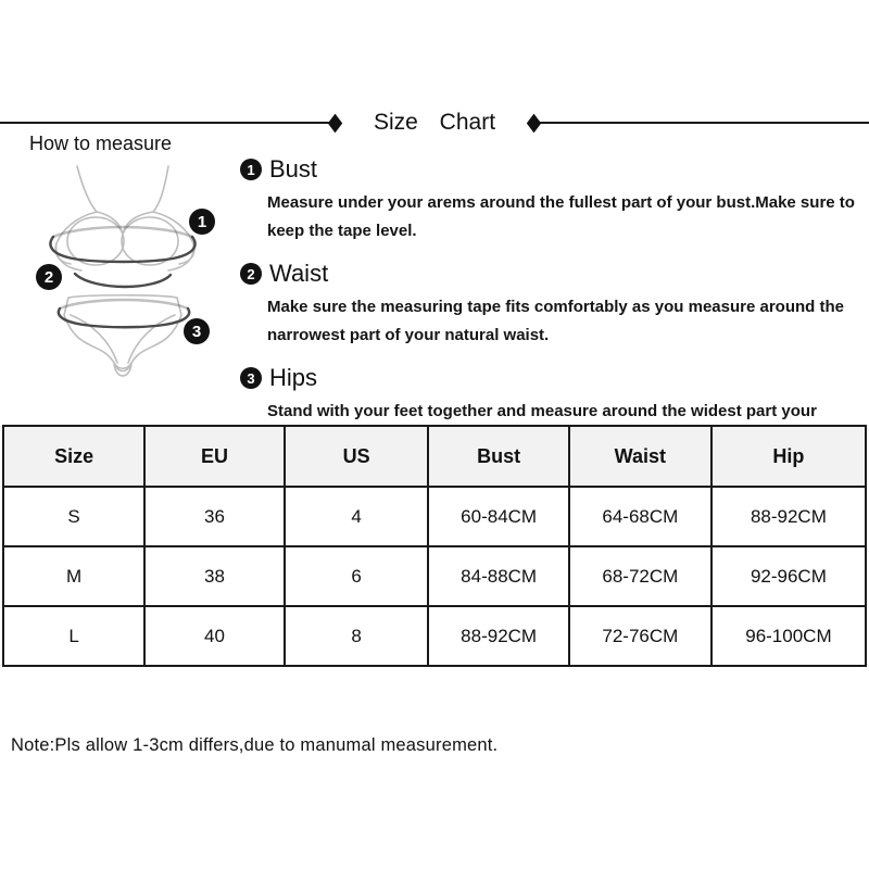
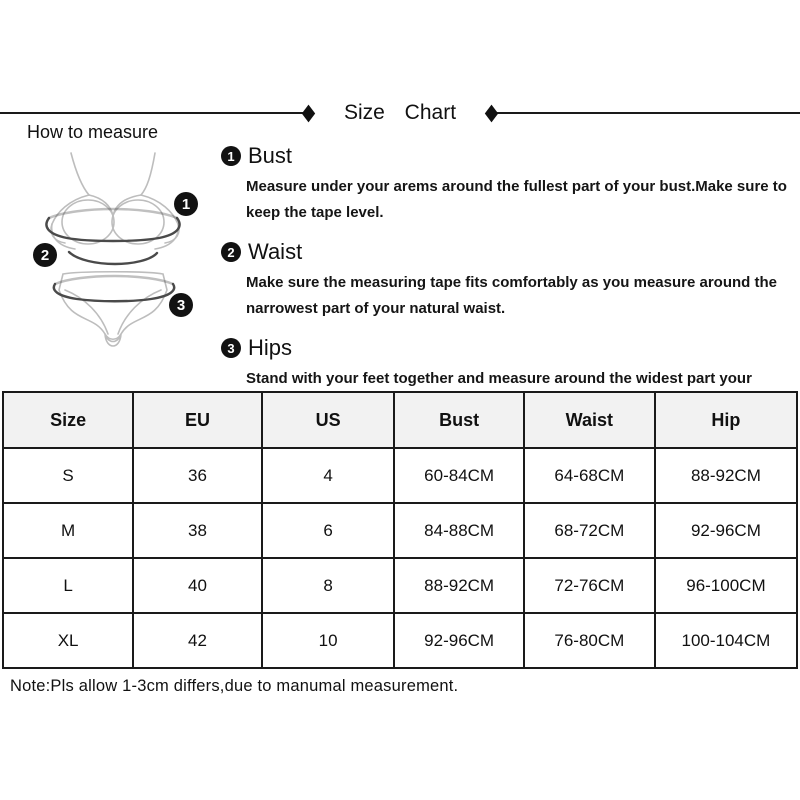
  Size Chart
  How to measure
  1
  2
  3
  1
  Bust
  Measure under your arems around the fullest part of your bust.Make sure to keep the tape level.
  2
  Waist
  Make sure the measuring tape fits comfortably as you measure around the narrowest part of your natural waist.
  3
  Hips
  Stand with your feet together and measure around the widest part your
  Size	EU	US	Bust	Waist	Hip
  S	36	4	60-84CM	64-68CM	88-92CM
  M	38	6	84-88CM	68-72CM	92-96CM
  L	40	8	88-92CM	72-76CM	96-100CM
+ XL	42	10	92-96CM	76-80CM	100-104CM
  Note:Pls allow 1-3cm differs,due to manumal measurement.
